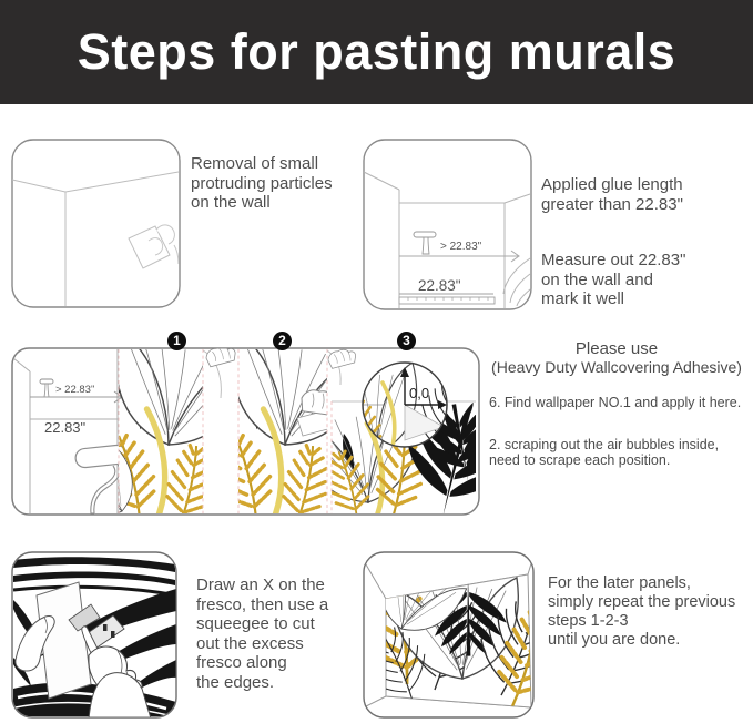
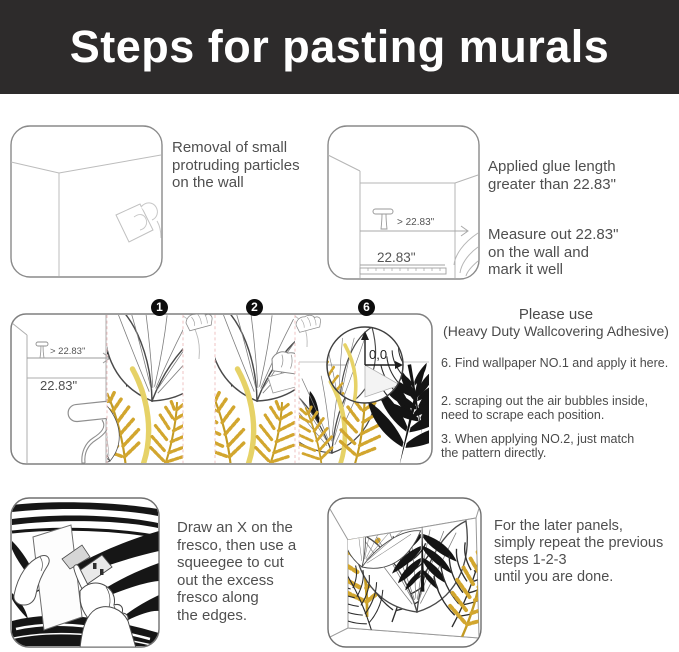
  Steps for pasting murals
  Removal of small
  protruding particles
  on the wall
  > 22.83"
  22.83"
  Applied glue length
  greater than 22.83"
  Measure out 22.83"
  on the wall and
  mark it well
  > 22.83"
  22.83"
  0,0
  1
  2
- 3
+ 6
  Please use
  (Heavy Duty Wallcovering Adhesive)
  6. Find wallpaper NO.1 and apply it here.
  2. scraping out the air bubbles inside,
  need to scrape each position.
+ 3. When applying NO.2, just match
+ the pattern directly.
  Draw an X on the
  fresco, then use a
  squeegee to cut
  out the excess
  fresco along
  the edges.
  For the later panels,
  simply repeat the previous
  steps 1-2-3
  until you are done.
